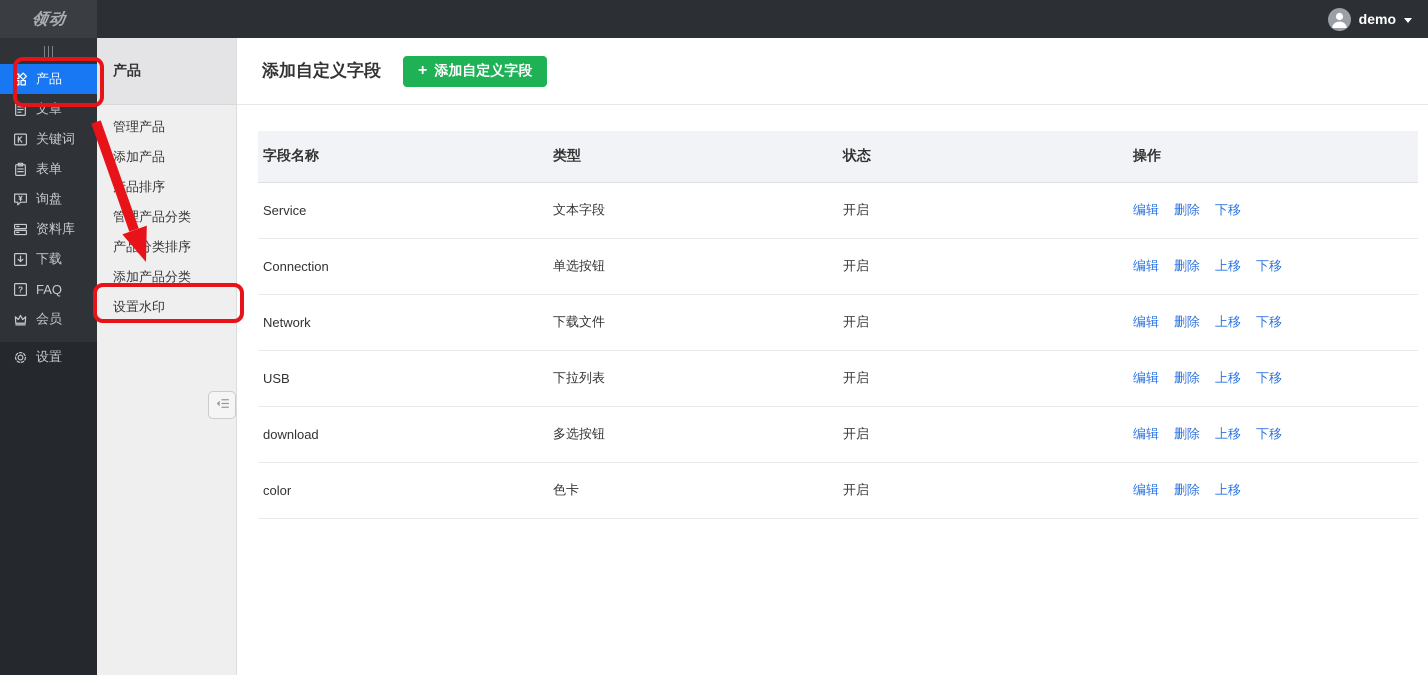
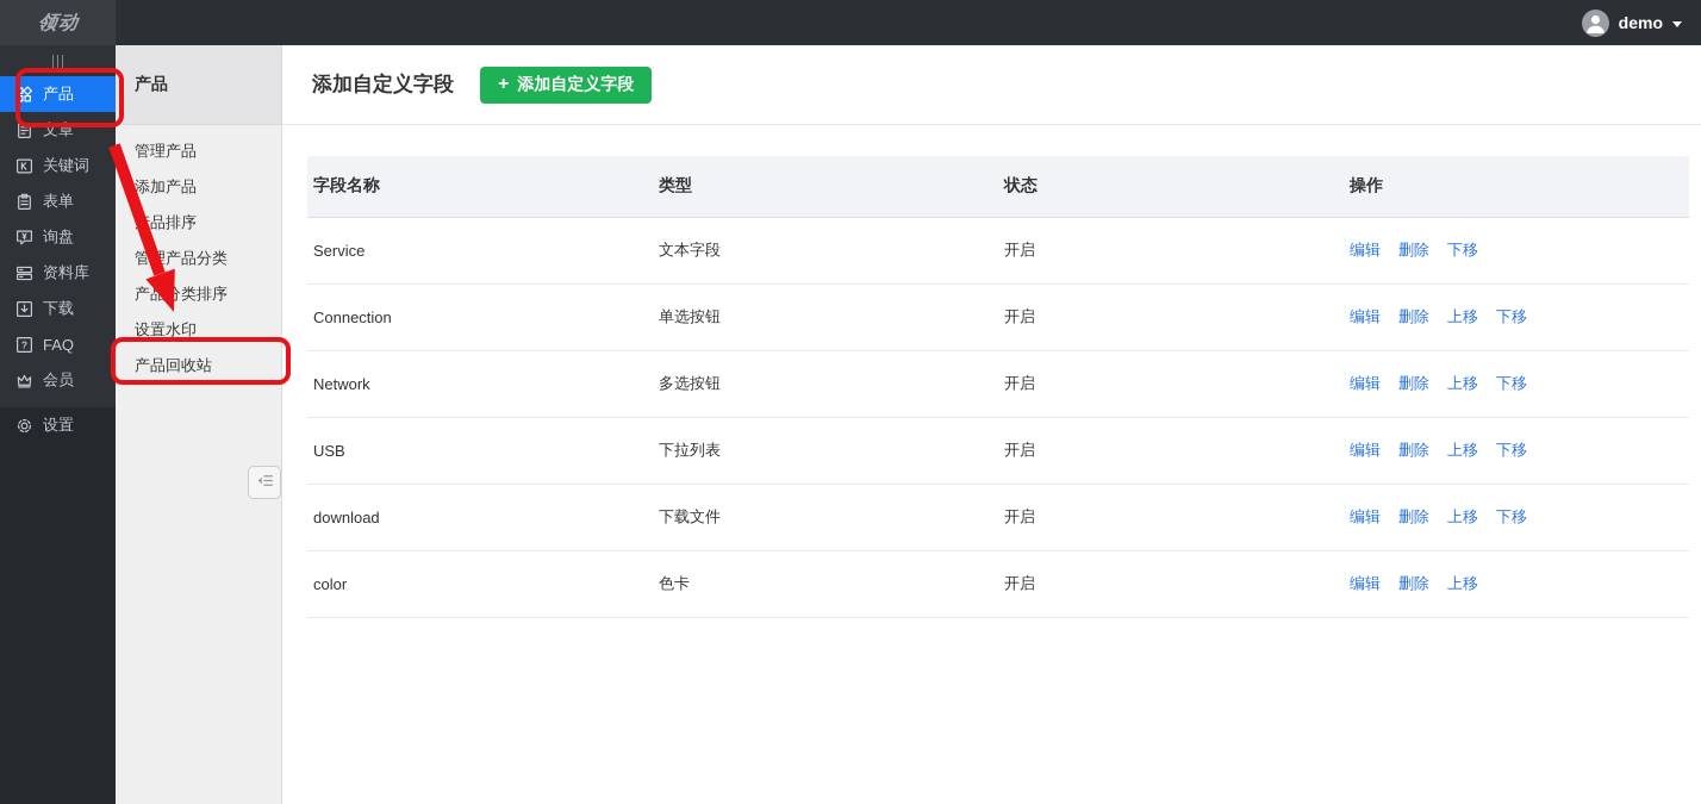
  demo
  产品
  文章
  关键词
  表单
  询盘
  资料库
  下载
  ?
  FAQ
  会员
  设置
  产品
  管理产品
  添加产品
  品排序
  管产品分类
  产品类排序
- 添加产品分类
  设置水印
+ 产品回收站
  添加自定义字段
  +
  添加自定义字段
  字段名称	类型	状态	操作
  Service	文本字段	开启	编辑 删除 下移
  Connection	单选按钮	开启	编辑 删除 上移 下移
- Network	下载文件	开启	编辑 删除 上移 下移
+ Network	多选按钮	开启	编辑 删除 上移 下移
  USB	下拉列表	开启	编辑 删除 上移 下移
- download	多选按钮	开启	编辑 删除 上移 下移
+ download	下载文件	开启	编辑 删除 上移 下移
  color	色卡	开启	编辑 删除 上移
